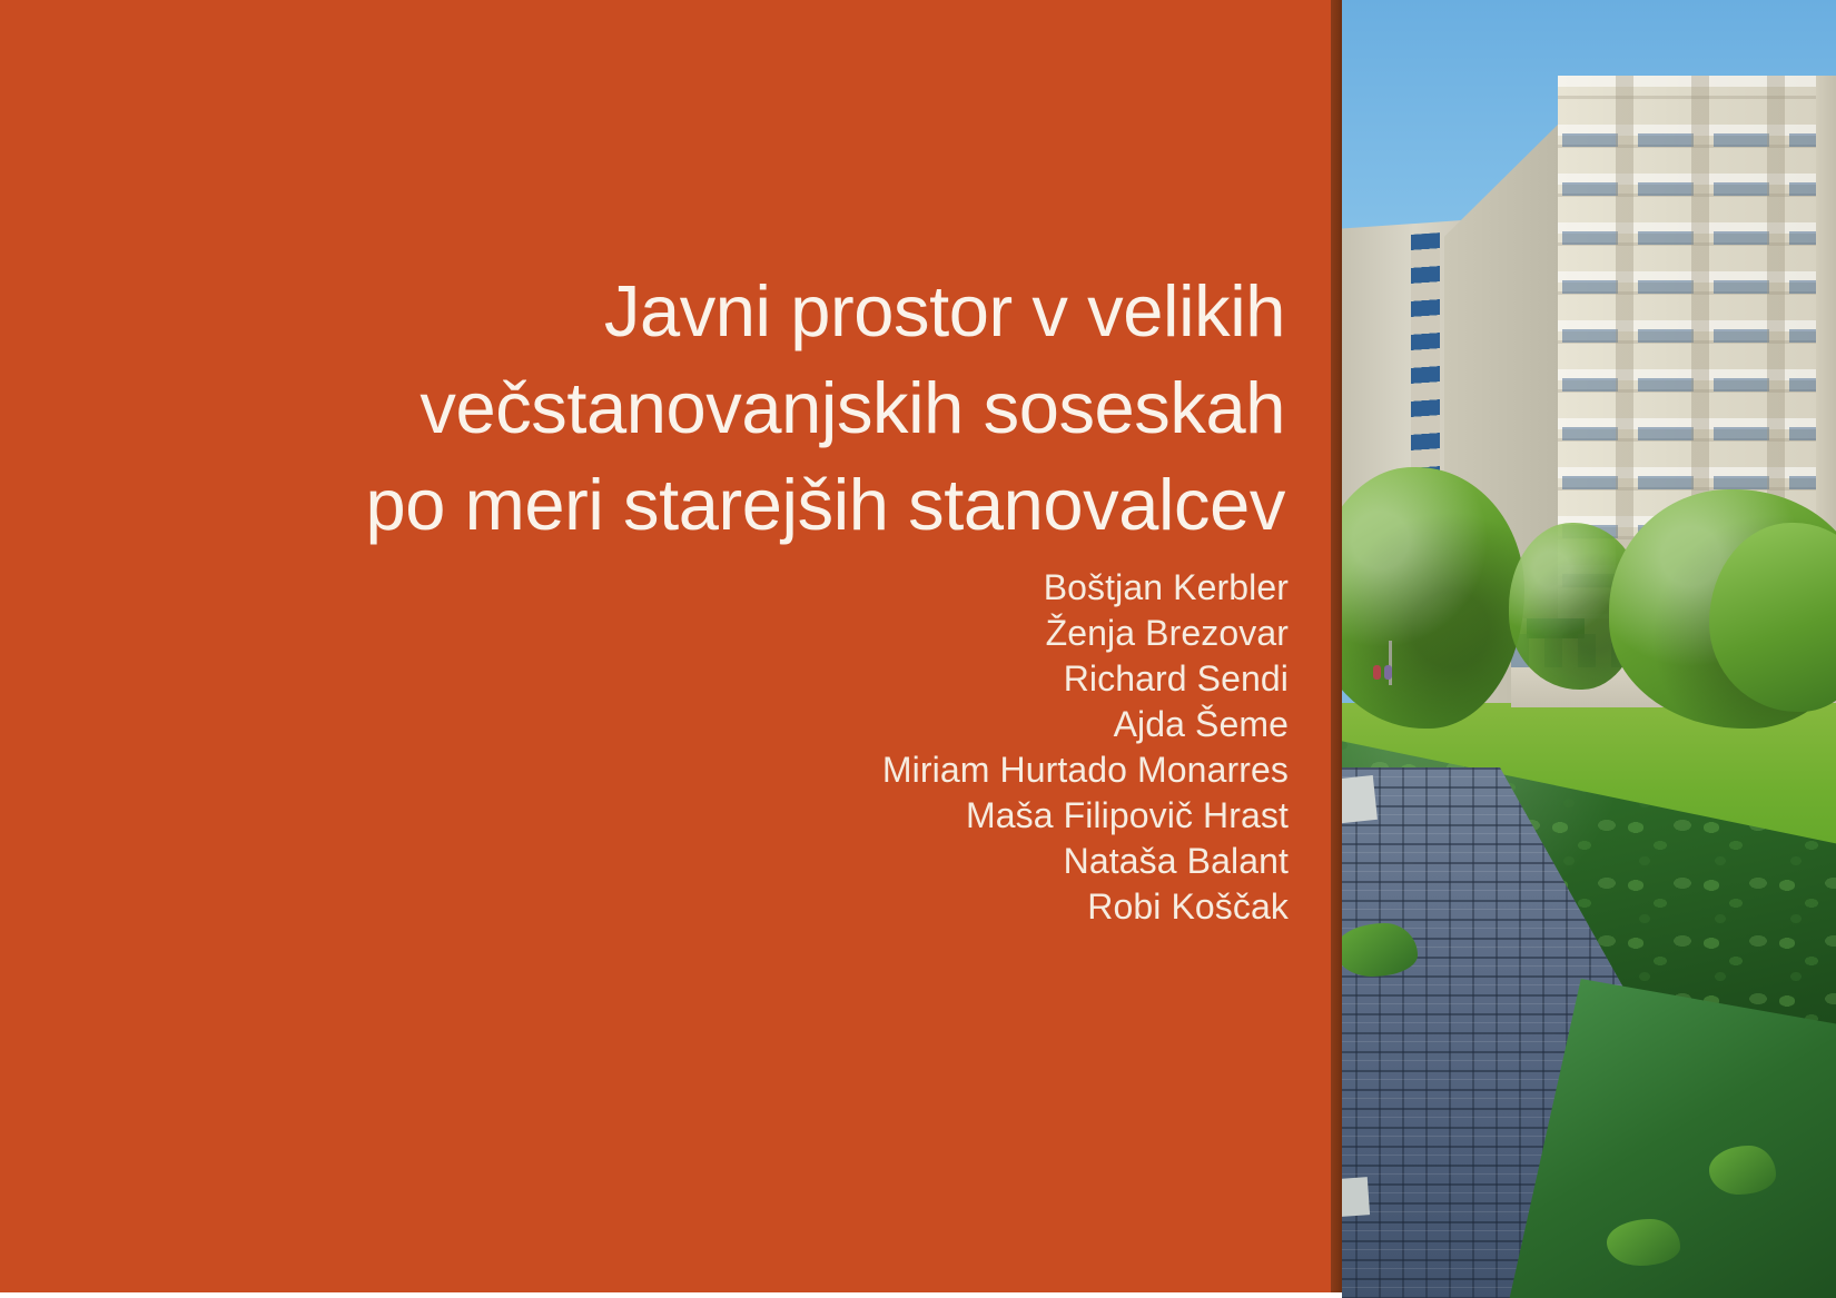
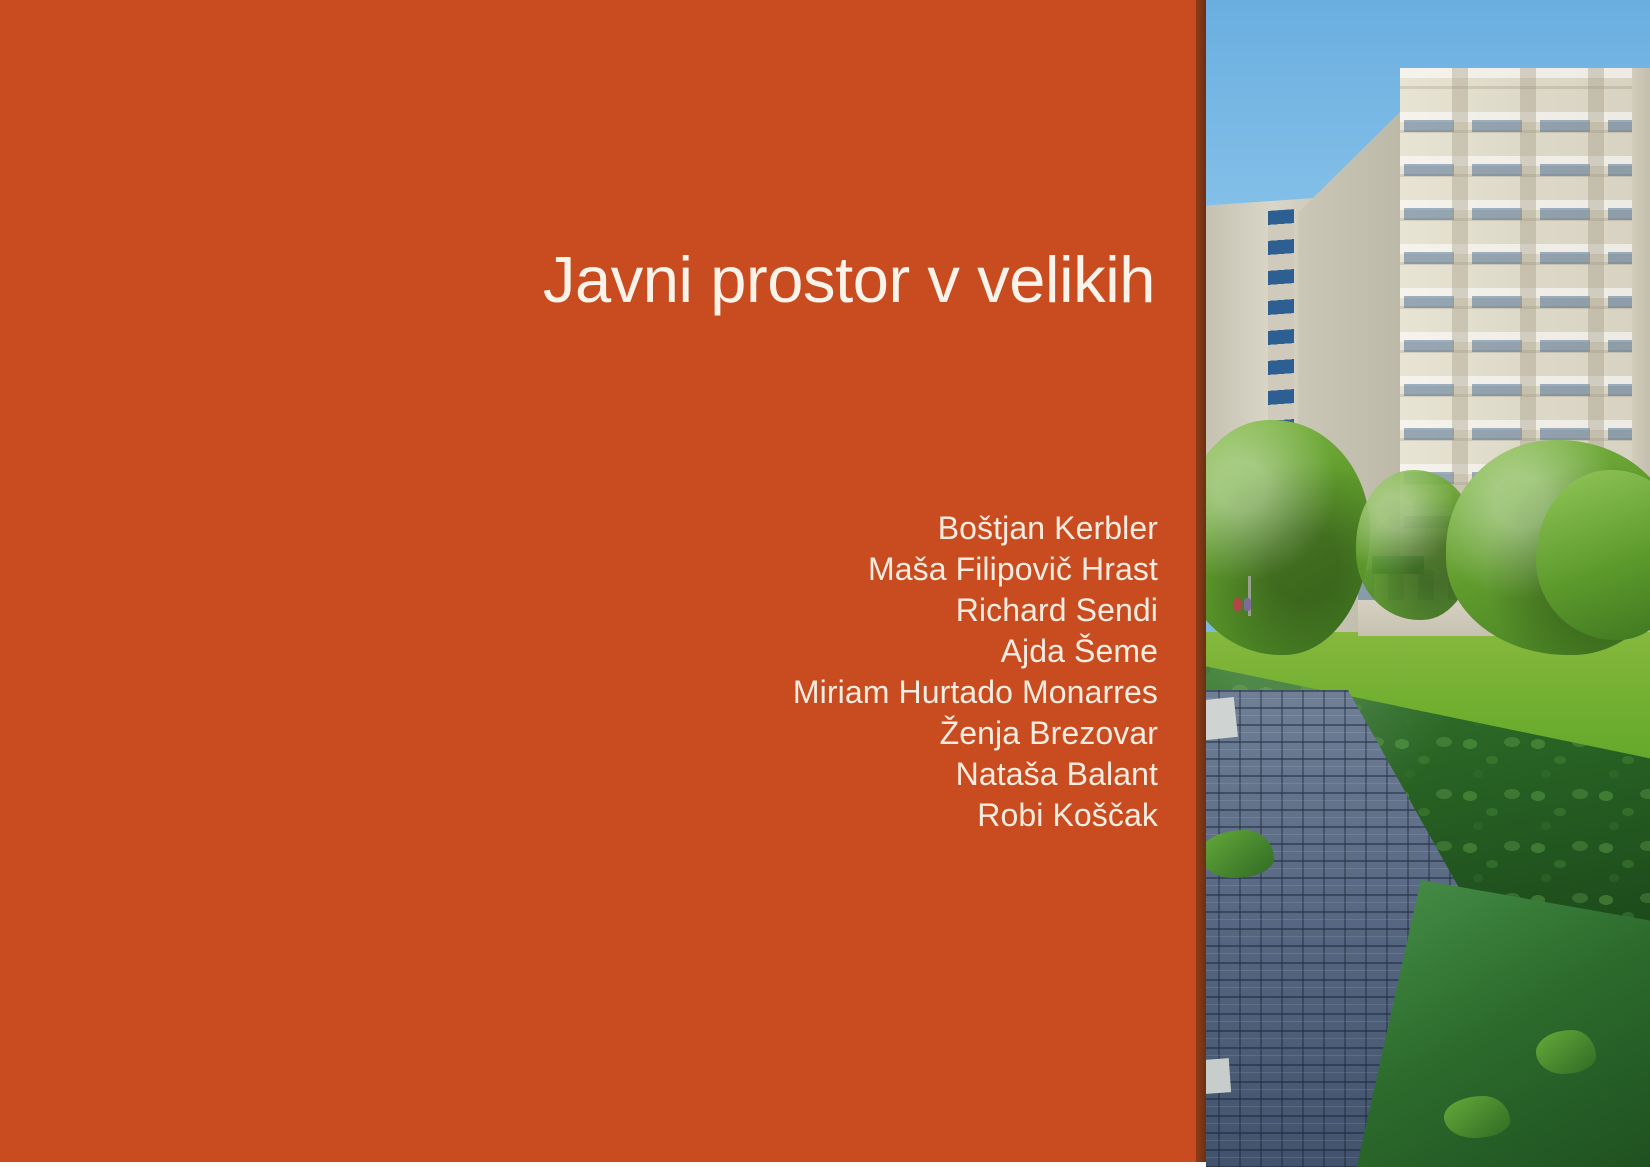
  Javni prostor v velikih
- večstanovanjskih soseskah
- po meri starejših stanovalcev
  Boštjan Kerbler
- Ženja Brezovar
+ Maša Filipovič Hrast
  Richard Sendi
  Ajda Šeme
  Miriam Hurtado Monarres
- Maša Filipovič Hrast
+ Ženja Brezovar
  Nataša Balant
  Robi Koščak
